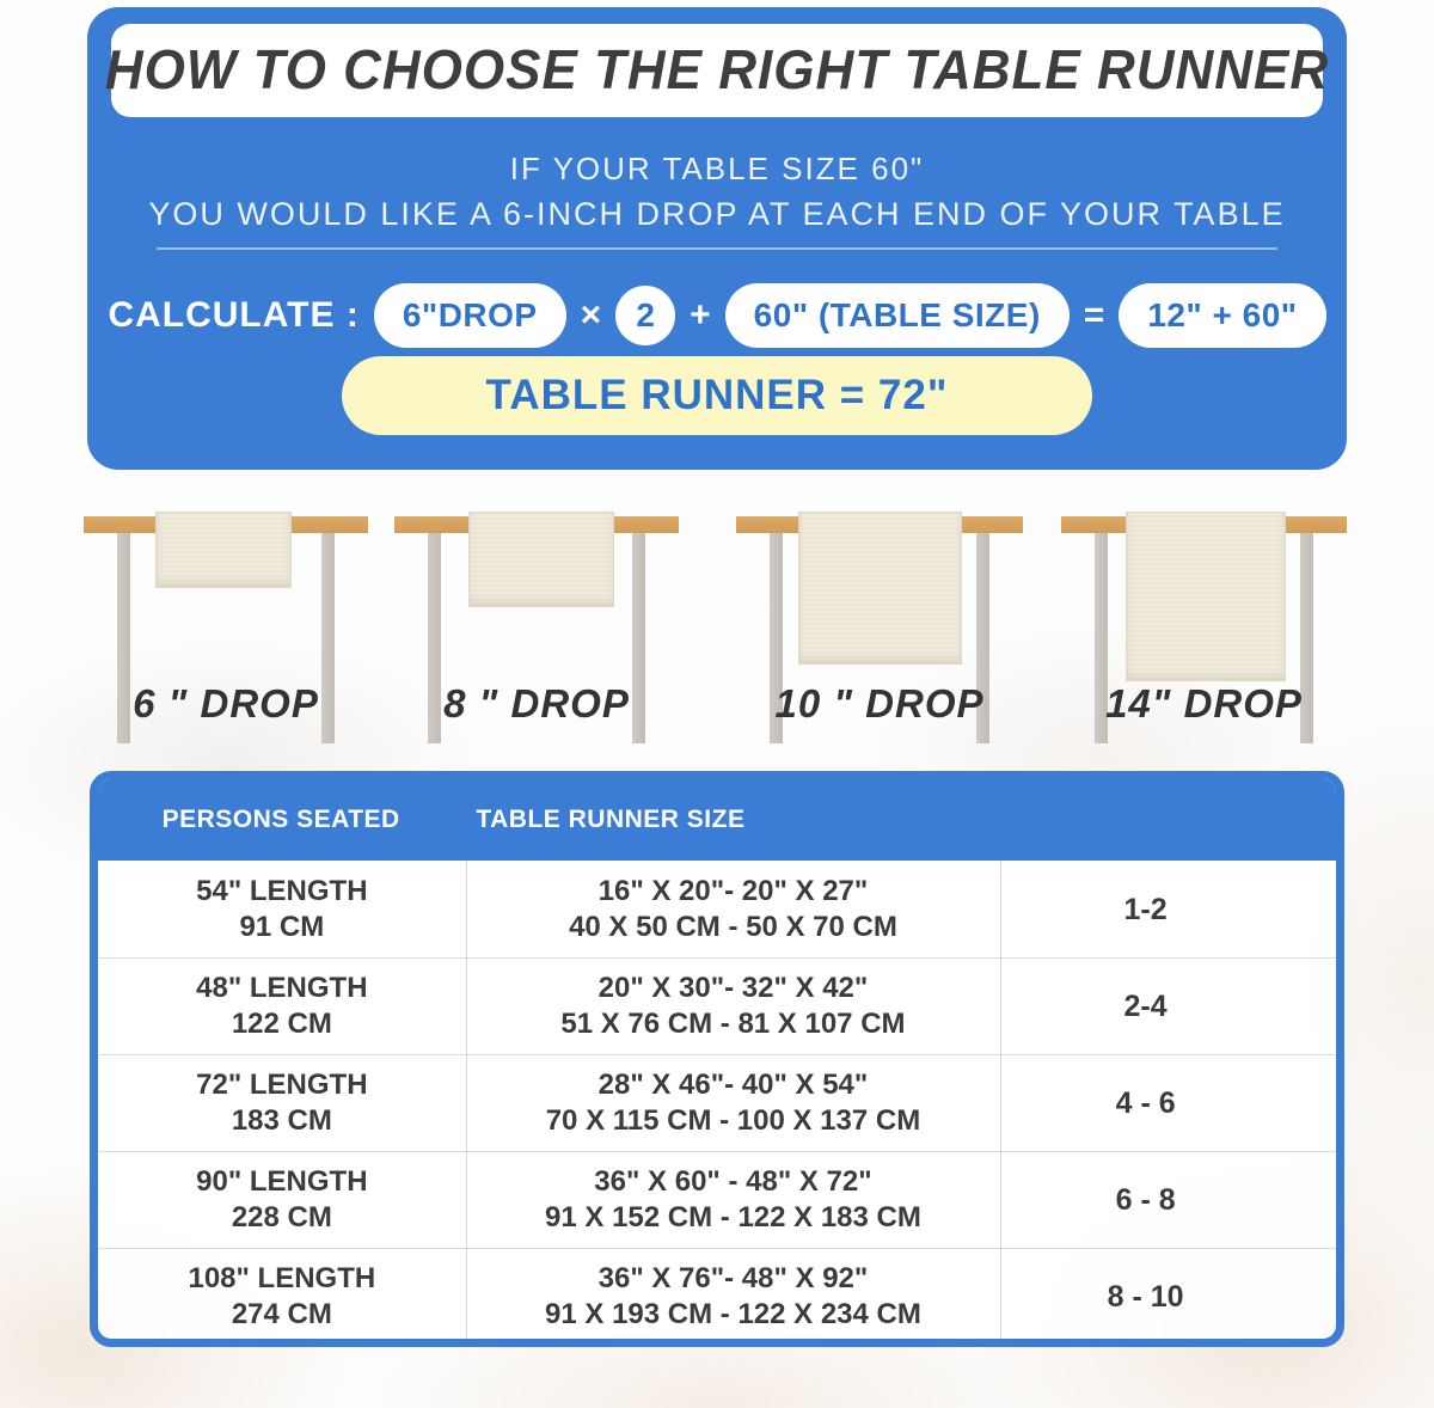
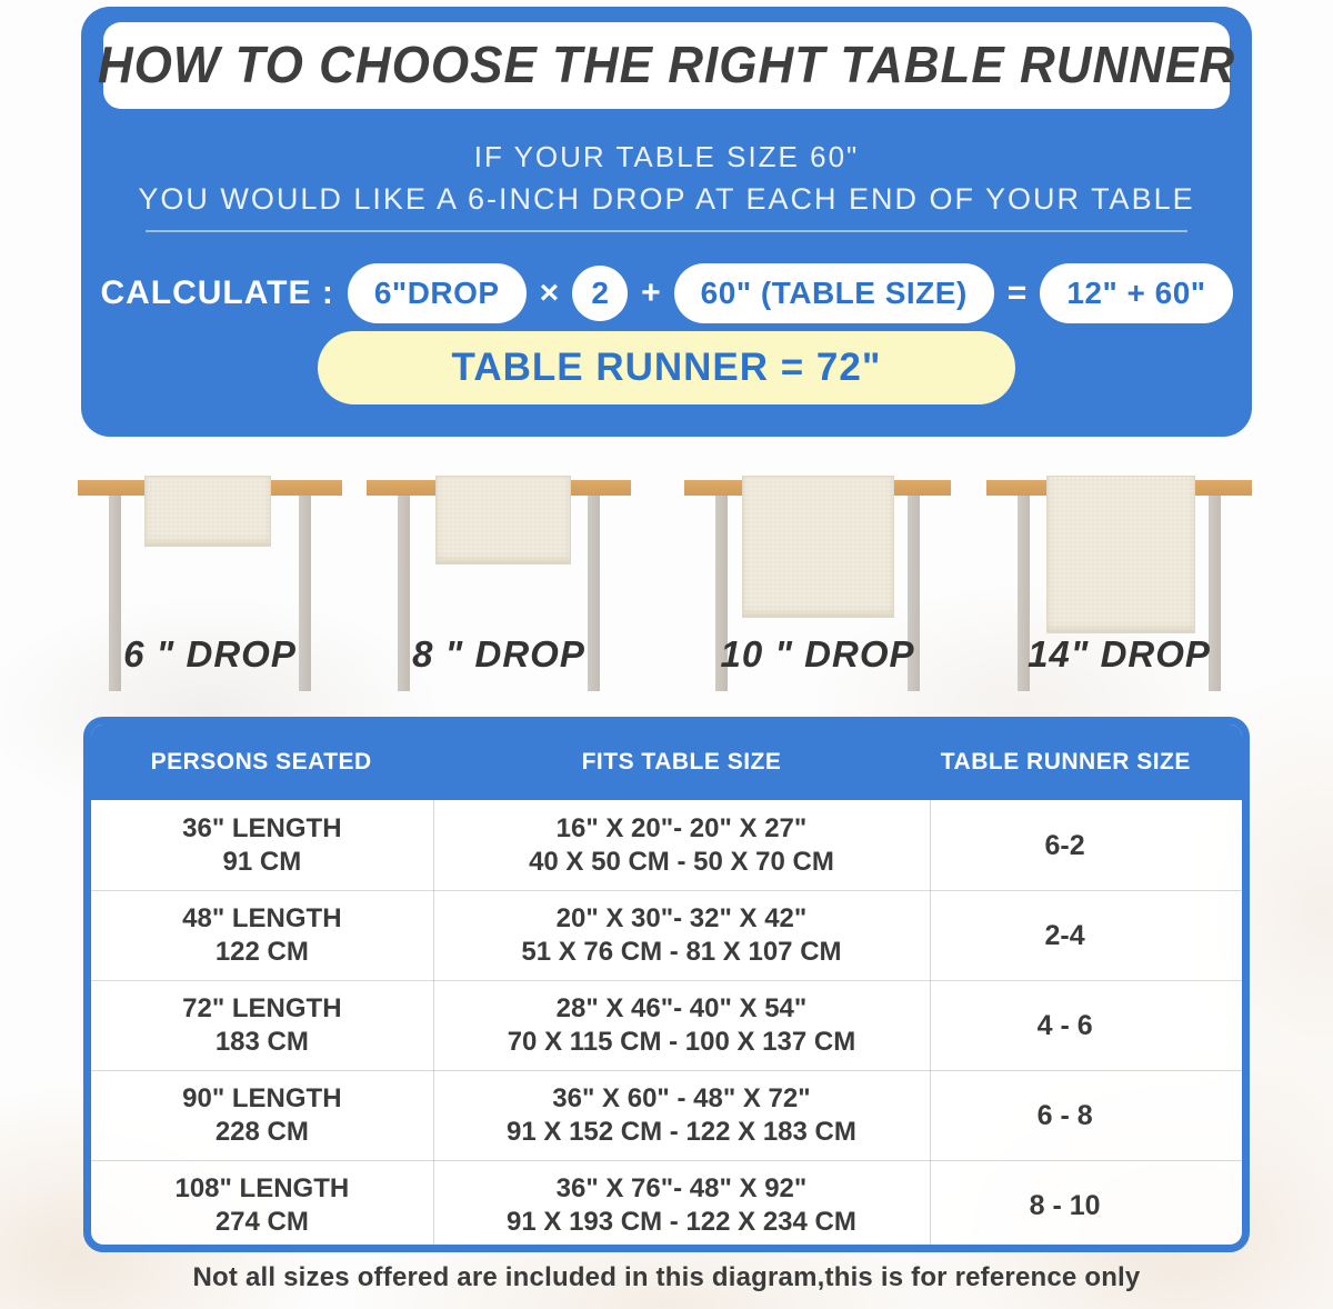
  HOW TO CHOOSE THE RIGHT TABLE RUNNER
  IF YOUR TABLE SIZE 60"
  YOU WOULD LIKE A 6-INCH DROP AT EACH END OF YOUR TABLE
  CALCULATE :
  6"DROP
  ×
  2
  +
  60" (TABLE SIZE)
  =
  12" + 60"
  TABLE RUNNER = 72"
  6 " DROP
  8 " DROP
  10 " DROP
  14" DROP
  PERSONS SEATED
+ FITS TABLE SIZE
  TABLE RUNNER SIZE
- 54" LENGTH
+ 36" LENGTH
  91 CM
  16" X 20"- 20" X 27"
  40 X 50 CM - 50 X 70 CM
- 1-2
+ 6-2
  48" LENGTH
  122 CM
  20" X 30"- 32" X 42"
  51 X 76 CM - 81 X 107 CM
  2-4
  72" LENGTH
  183 CM
  28" X 46"- 40" X 54"
  70 X 115 CM - 100 X 137 CM
  4 - 6
  90" LENGTH
  228 CM
  36" X 60" - 48" X 72"
  91 X 152 CM - 122 X 183 CM
  6 - 8
  108" LENGTH
  274 CM
  36" X 76"- 48" X 92"
  91 X 193 CM - 122 X 234 CM
  8 - 10
+ Not all sizes offered are included in this diagram,this is for reference only
